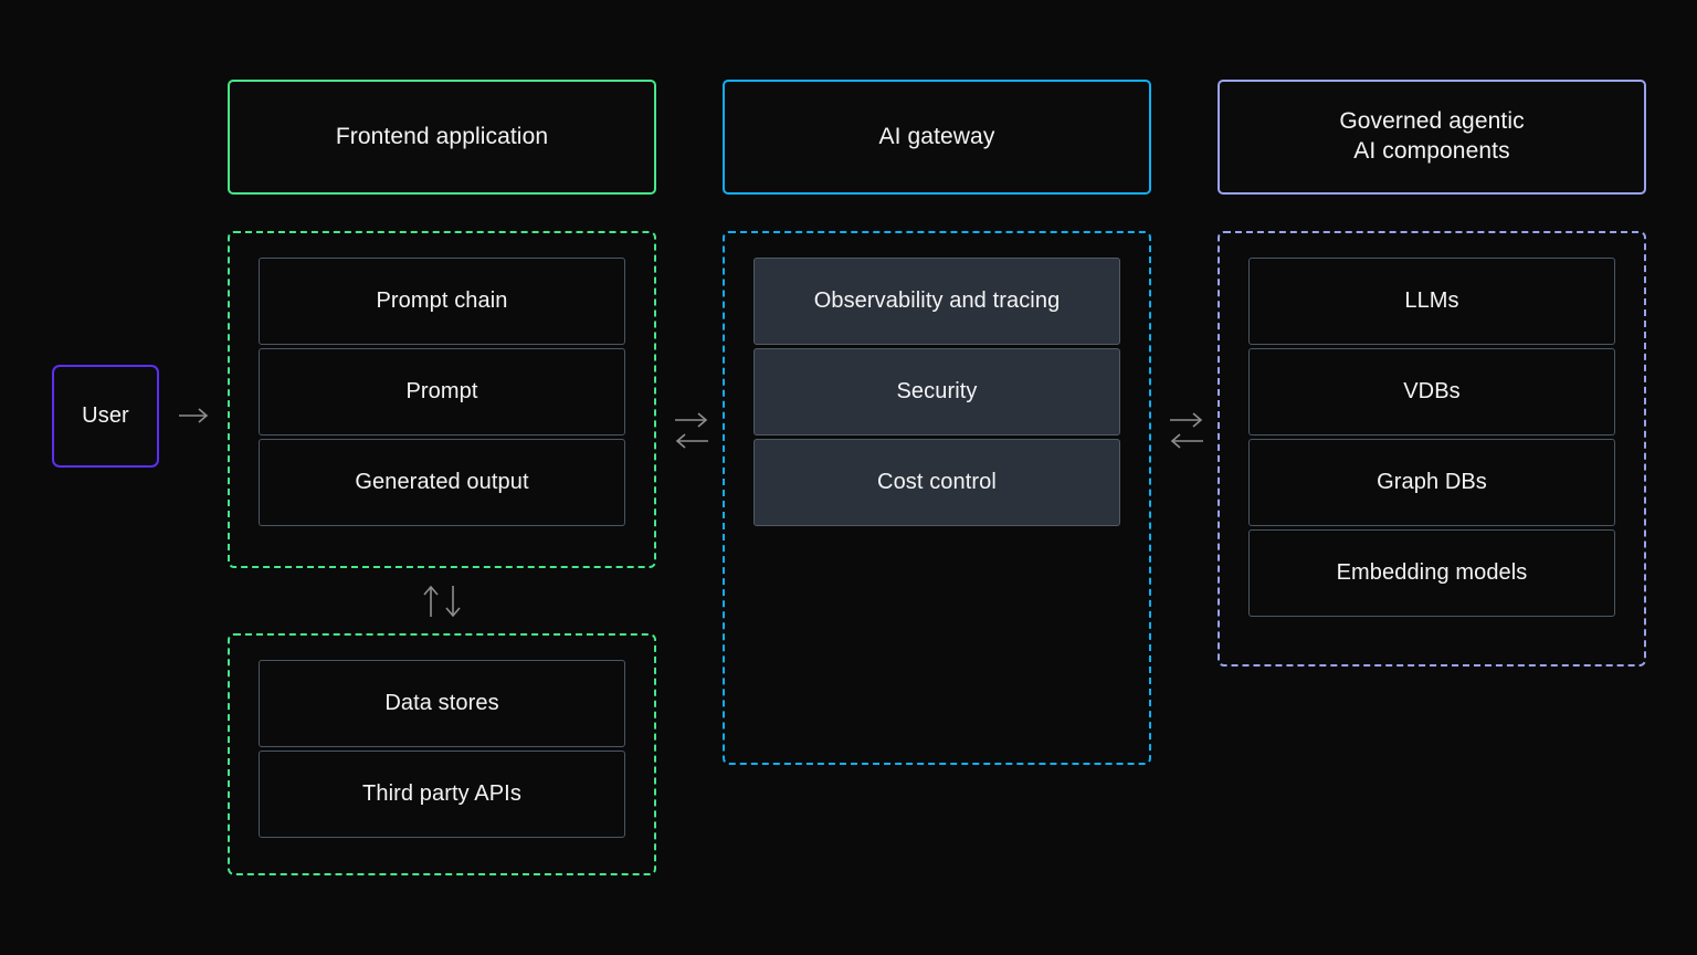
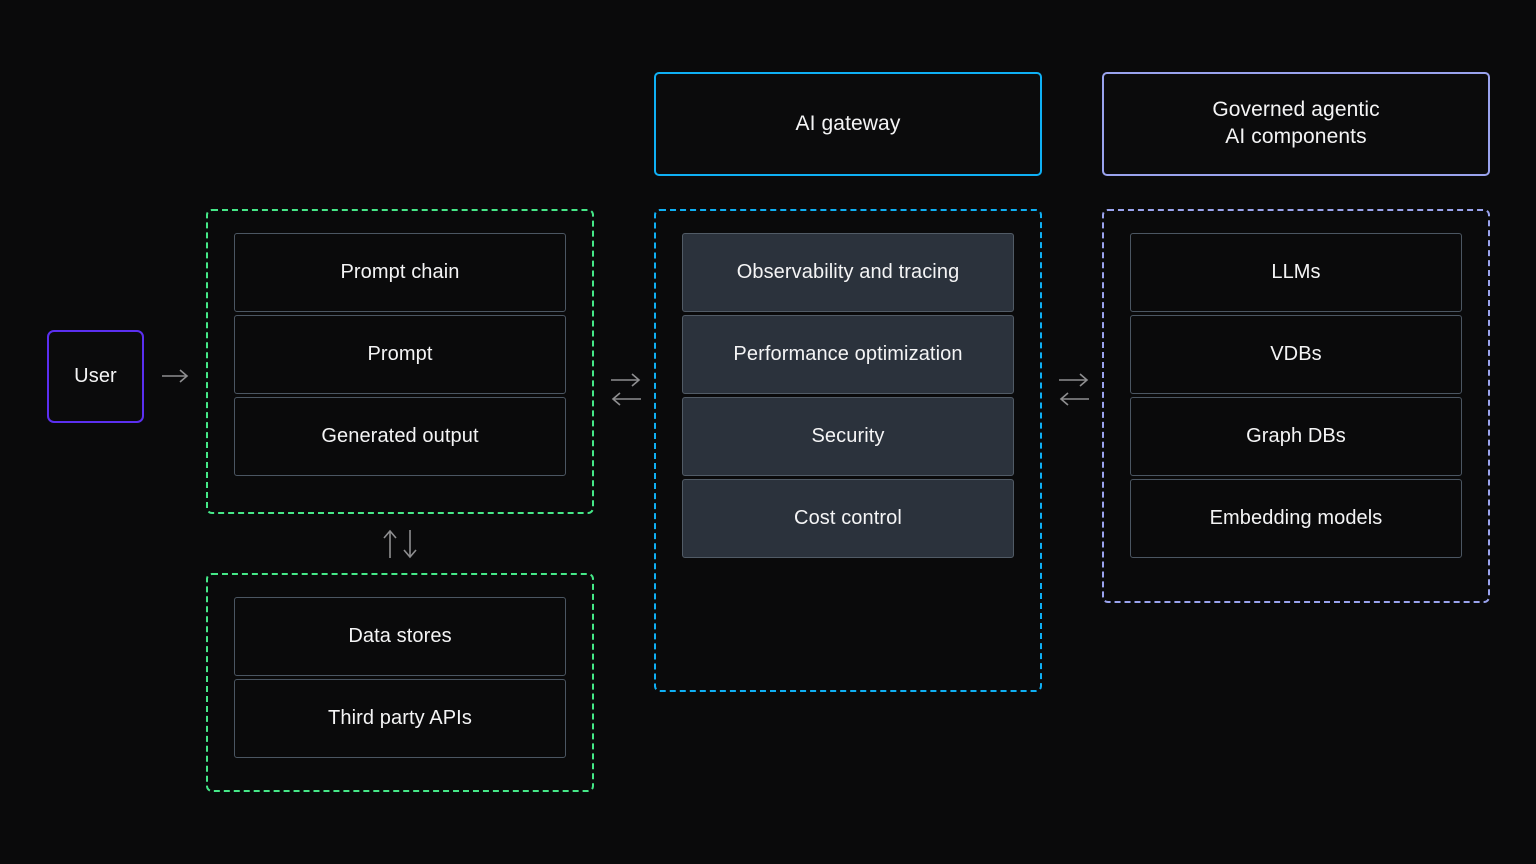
  User
- Frontend application
  Prompt chain
  Prompt
  Generated output
  Data stores
  Third party APIs
  AI gateway
  Observability and tracing
+ Performance optimization
  Security
  Cost control
  Governed agentic
  AI components
  LLMs
  VDBs
  Graph DBs
  Embedding models
